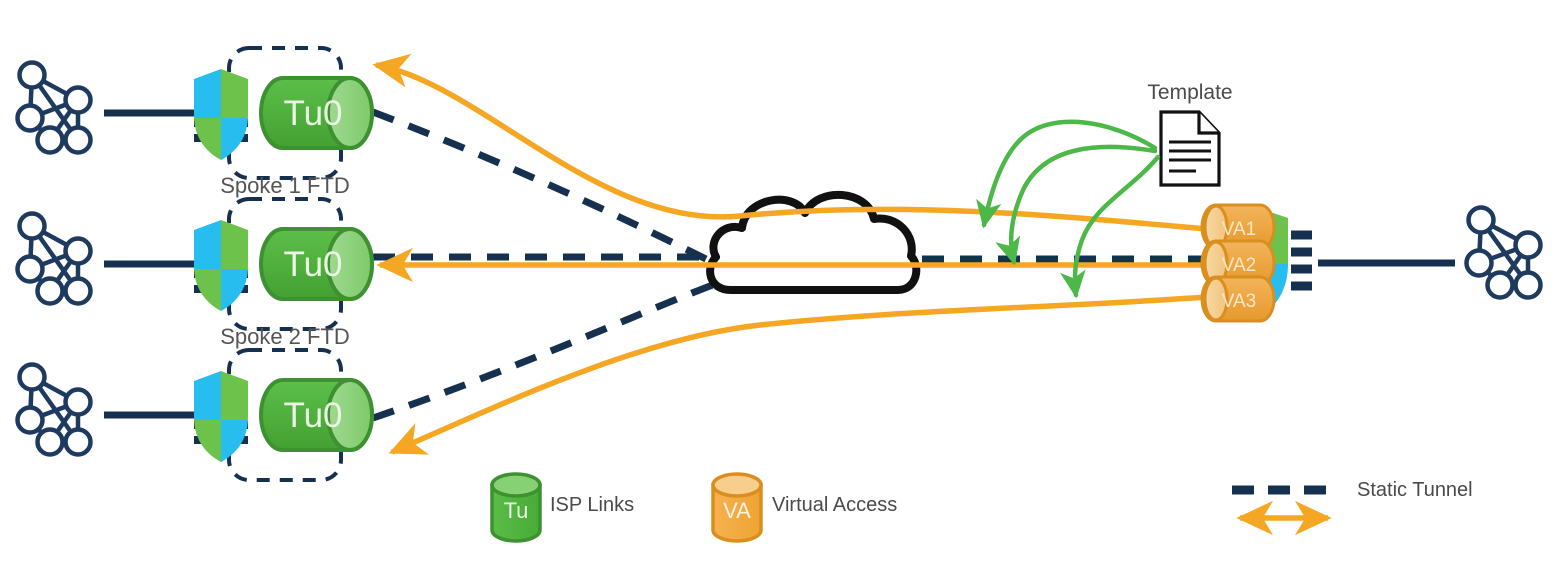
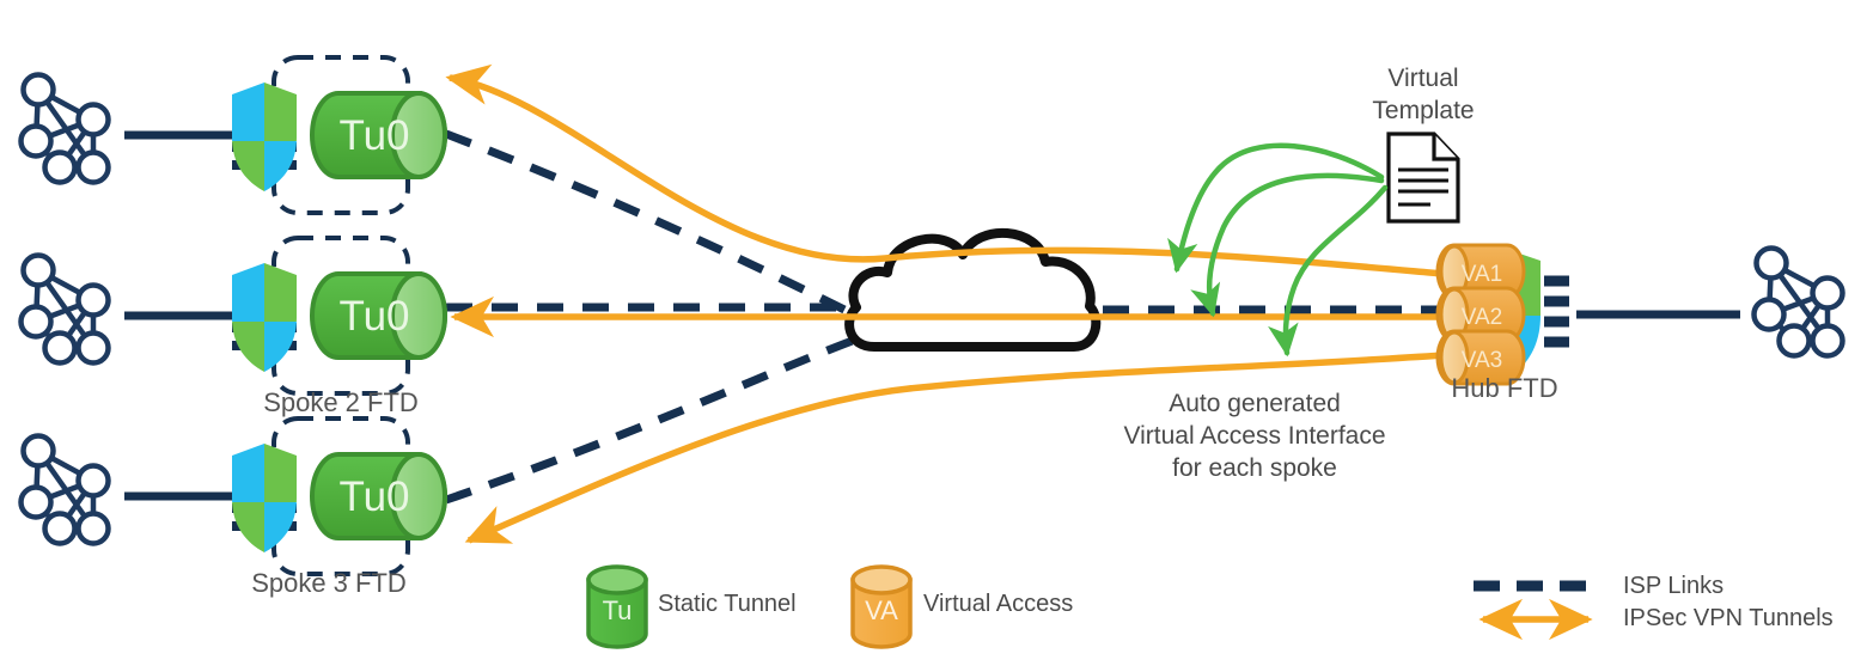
  Tu0
  Tu0
  Tu0
  VA1
  VA2
  VA3
  Tu
  VA
- Spoke 1 FTD
  Spoke 2 FTD
+ Spoke 3 FTD
+ Hub FTD
+ Virtual
  Template
+ Auto generated
+ Virtual Access Interface
+ for each spoke
- ISP Links
+ Static Tunnel
  Virtual Access
- Static Tunnel
+ ISP Links
+ IPSec VPN Tunnels
